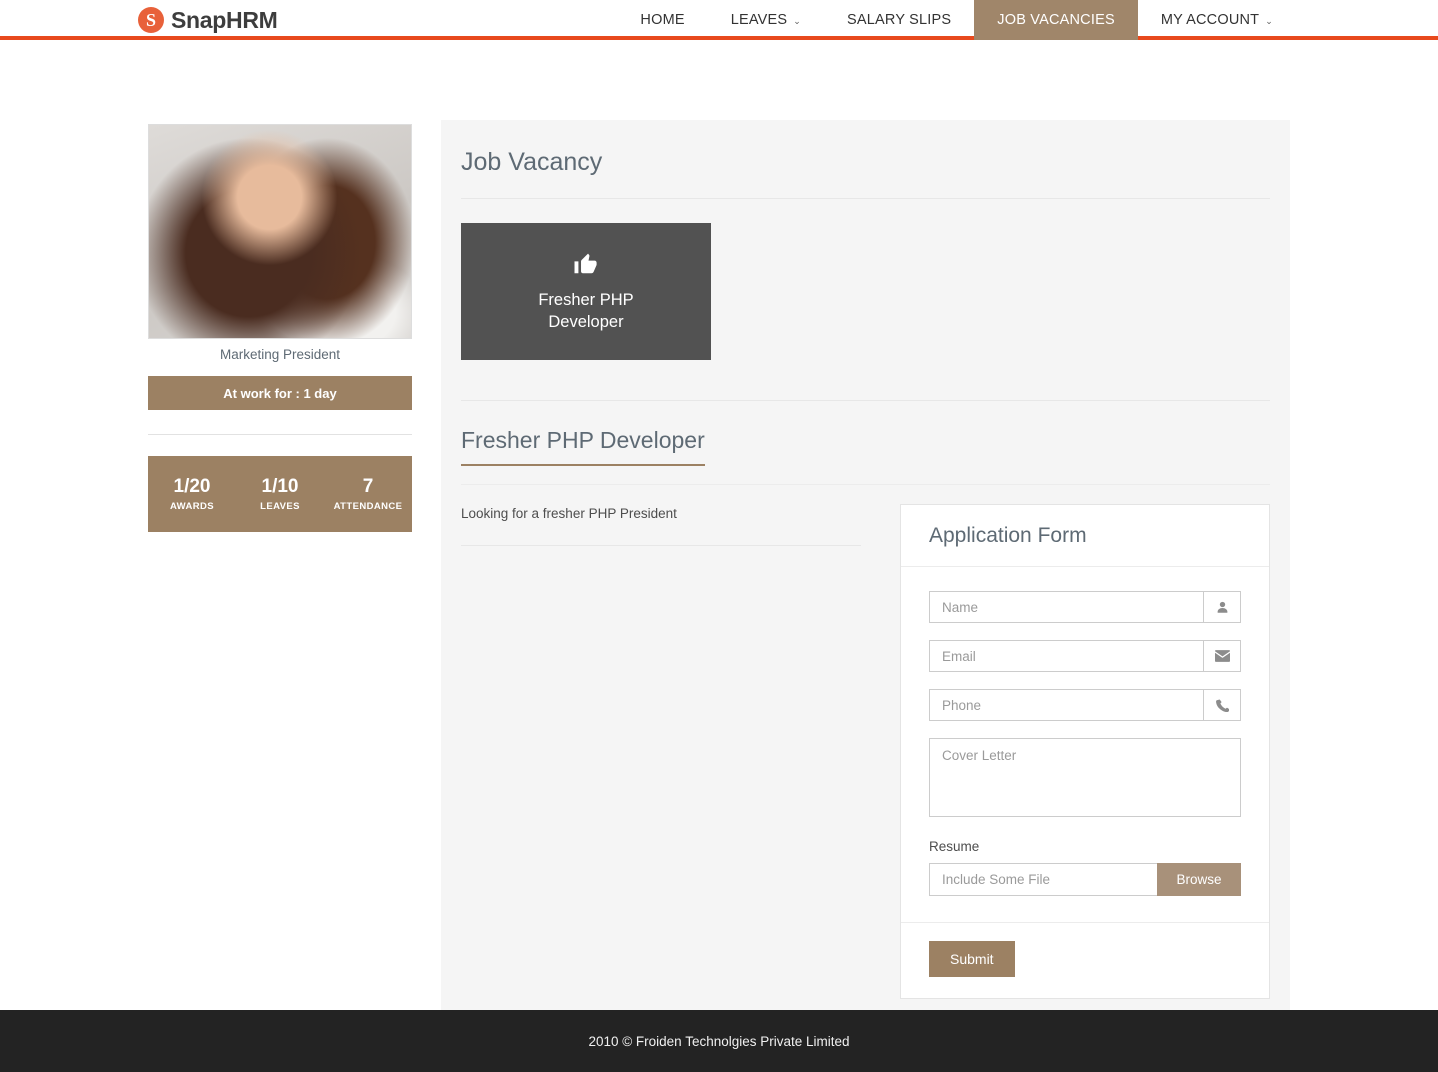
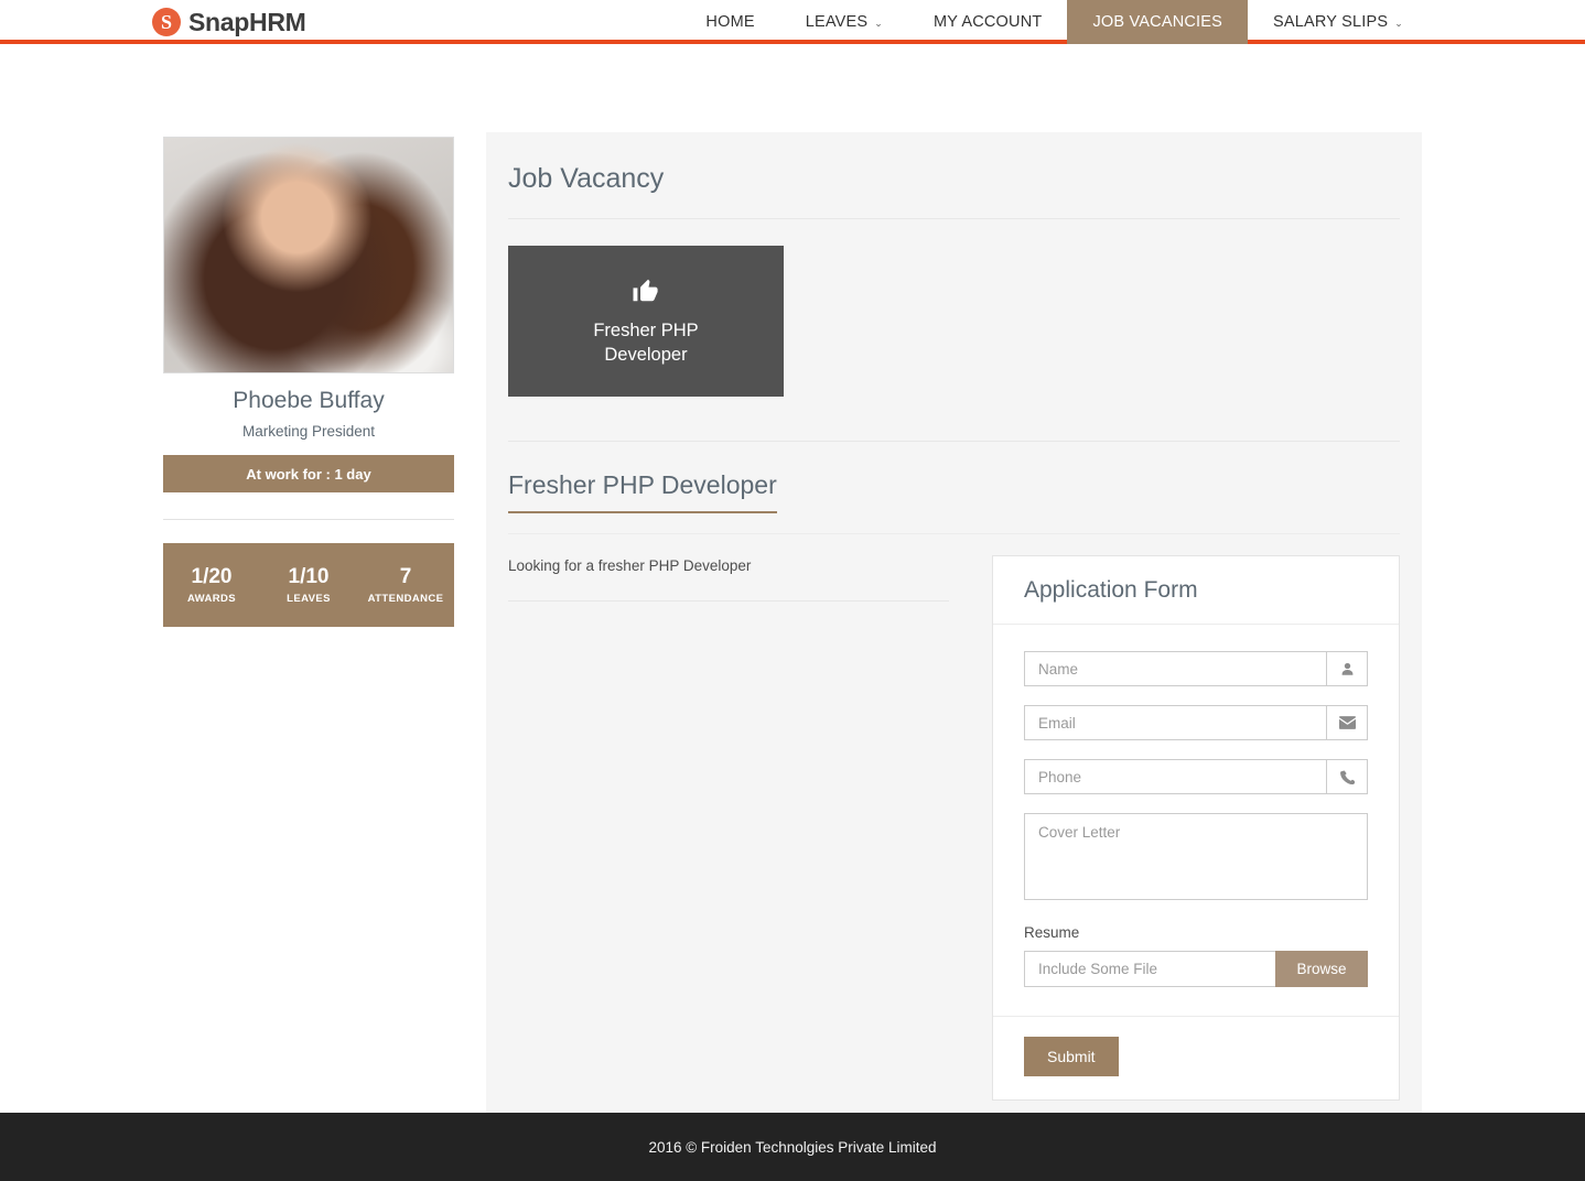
  S
  SnapHRM
  HOME
  LEAVES
  ⌄
- SALARY SLIPS
+ MY ACCOUNT
  JOB VACANCIES
- MY ACCOUNT
+ SALARY SLIPS
  ⌄
+ Phoebe Buffay
  Marketing President
  At work for : 1 day
  1/20
  AWARDS
  1/10
  LEAVES
  7
  ATTENDANCE
  Job Vacancy
  Fresher PHP
  Developer
  Fresher PHP Developer
- Looking for a fresher PHP President
+ Looking for a fresher PHP Developer
  Application Form
  Name
  Email
  Phone
  Cover Letter
  Resume
  Include Some File
  Browse
  Submit
- 2010 © Froiden Technolgies Private Limited
+ 2016 © Froiden Technolgies Private Limited
